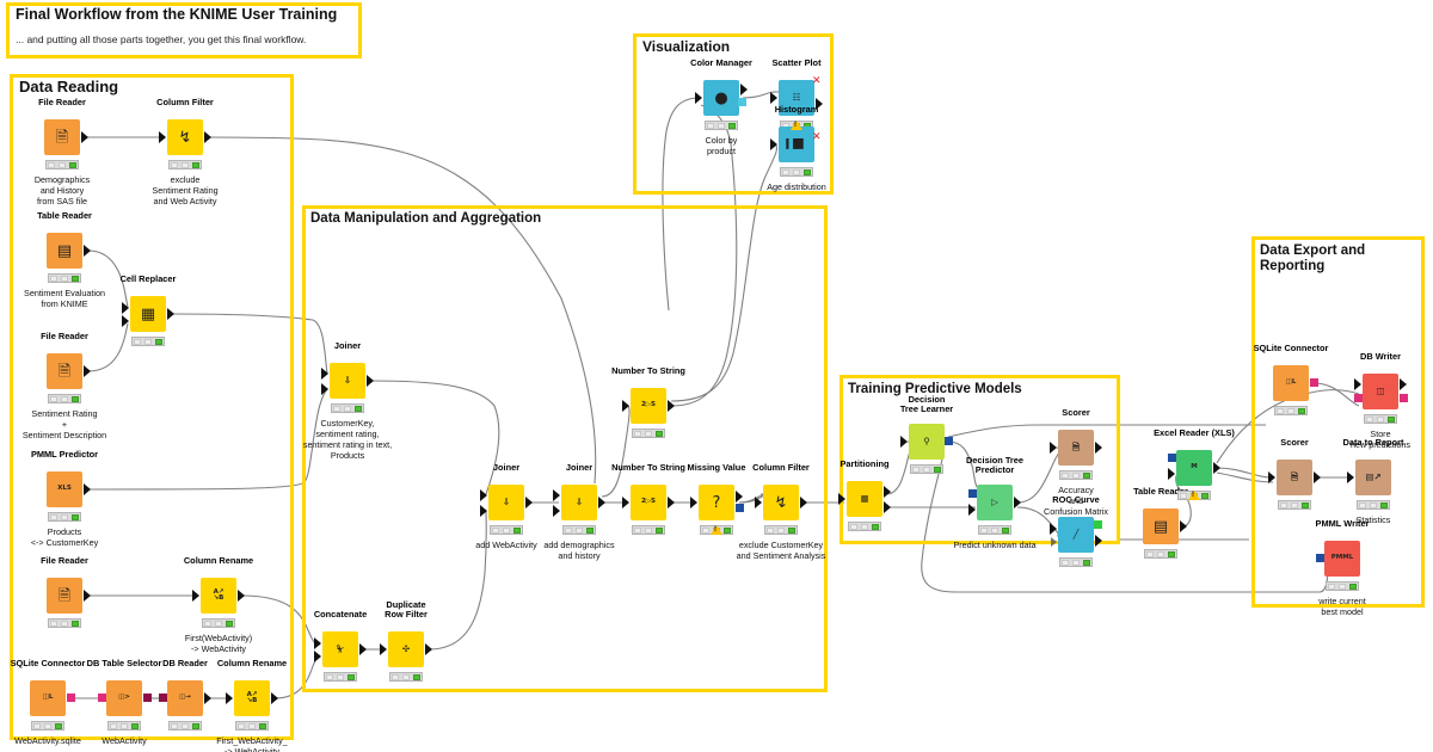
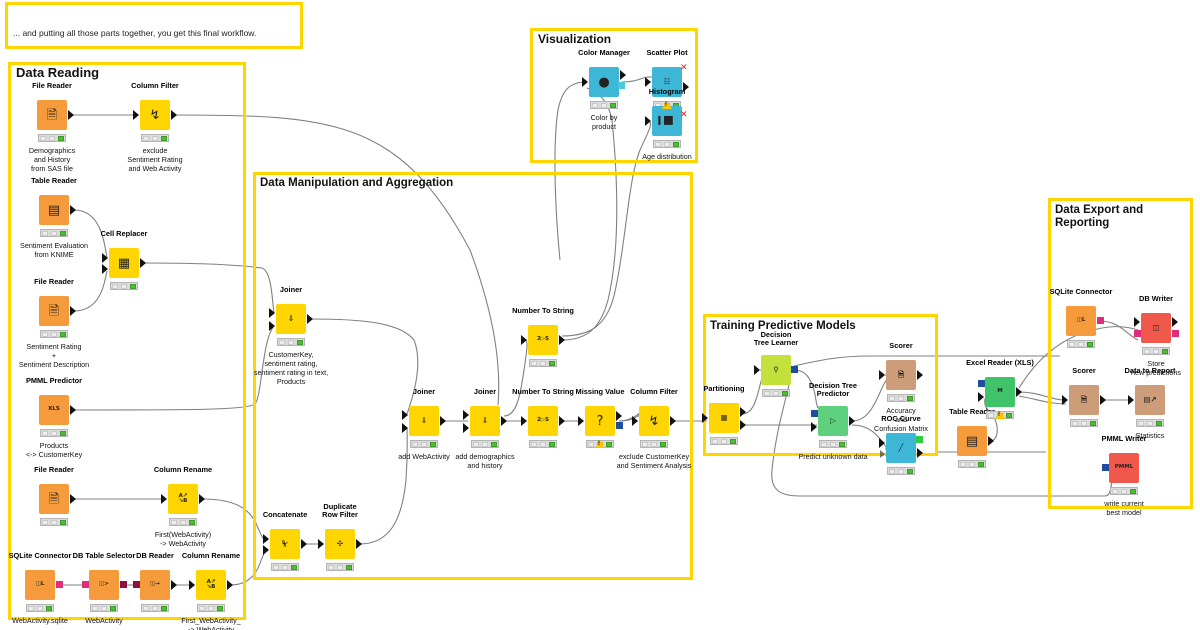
- Final Workflow from the KNIME User Training
  ... and putting all those parts together, you get this final workflow.
  Data Reading
  Visualization
  Data Manipulation and Aggregation
  Training Predictive Models
  Data Export and
  Reporting
  File Reader
  🗎
  Demographics
  and History
  from SAS file
  Column Filter
  ↯
  exclude
  Sentiment Rating
  and Web Activity
  Table Reader
  ▤
  Sentiment Evaluation
  from KNIME
  Cell Replacer
  ▦
  File Reader
  🗎
  Sentiment Rating
  +
  Sentiment Description
  PMML Predictor
  Products
  <-> CustomerKey
  File Reader
  🗎
  Column Rename
  First(WebActivity)
  -> WebActivity
  SQLite Connector
  WebActivity.sqlite
  DB Table Selector
  WebActivity
  DB Reader
  Column Rename
  First_WebActivity_
  Joiner
  ⇩
  CustomerKey,
  sentiment rating,
  sentiment rating in text,
  Products
  Concatenate
  ⏧
  Duplicate
  Row Filter
  ✣
  Joiner
  ⇩
  add WebActivity
  Joiner
  ⇩
  add demographics
  and history
  Number To String
  Number To String
  Missing Value
  ?
  Column Filter
  ↯
  exclude CustomerKey
  and Sentiment Analysis
  Color Manager
  ●
  Color by
  product
  Scatter Plot
  ☷
  ✕
  Histogram
  ▍█▌
  ✕
  Age distribution
  Partitioning
  ▦
  Decision
  Tree Learner
  ⚲
  Decision Tree
  Predictor
  ▷
  Predict unknown data
  Scorer
  🗎
  Accuracy
  and
  Confusion Matrix
  ROC Curve
  ╱
  Table Rea
  ▤
  Excel Reader (XLS)
  Scorer
  🗎
  Data to Report
  ▤↗
  Statistics
  SQLite Connector
  DB Writer
  ◫
  Store
  new predictions
  PMML Writer
  write current
  best model
